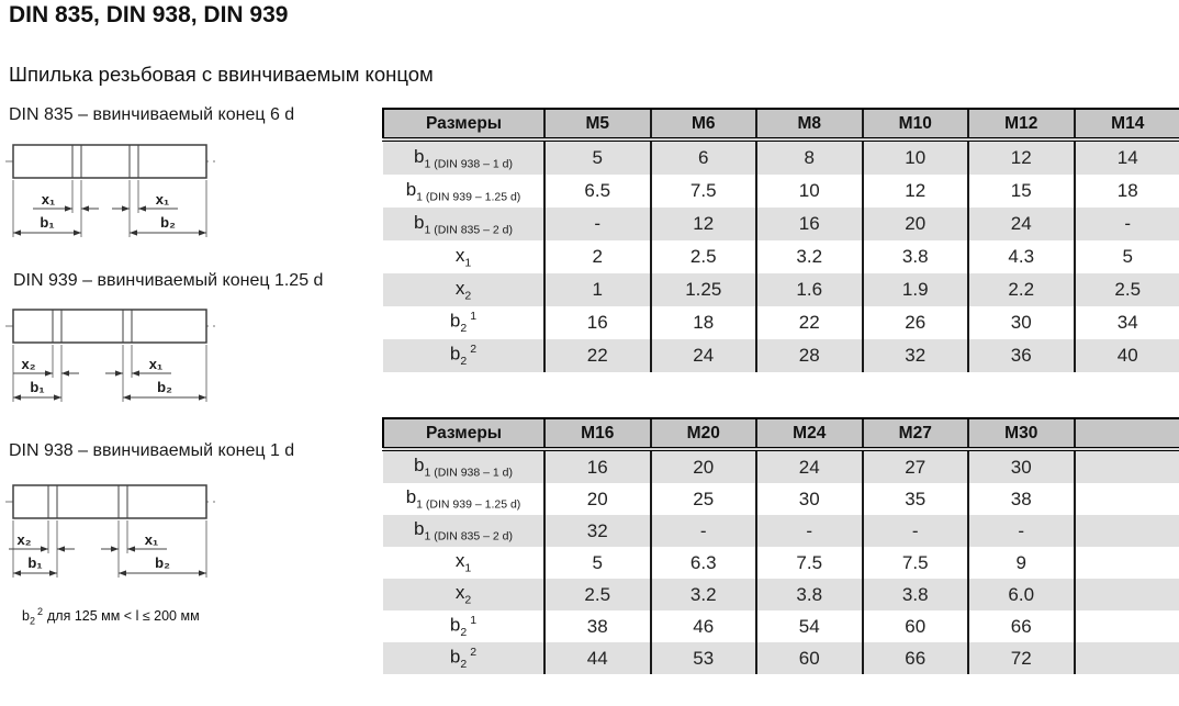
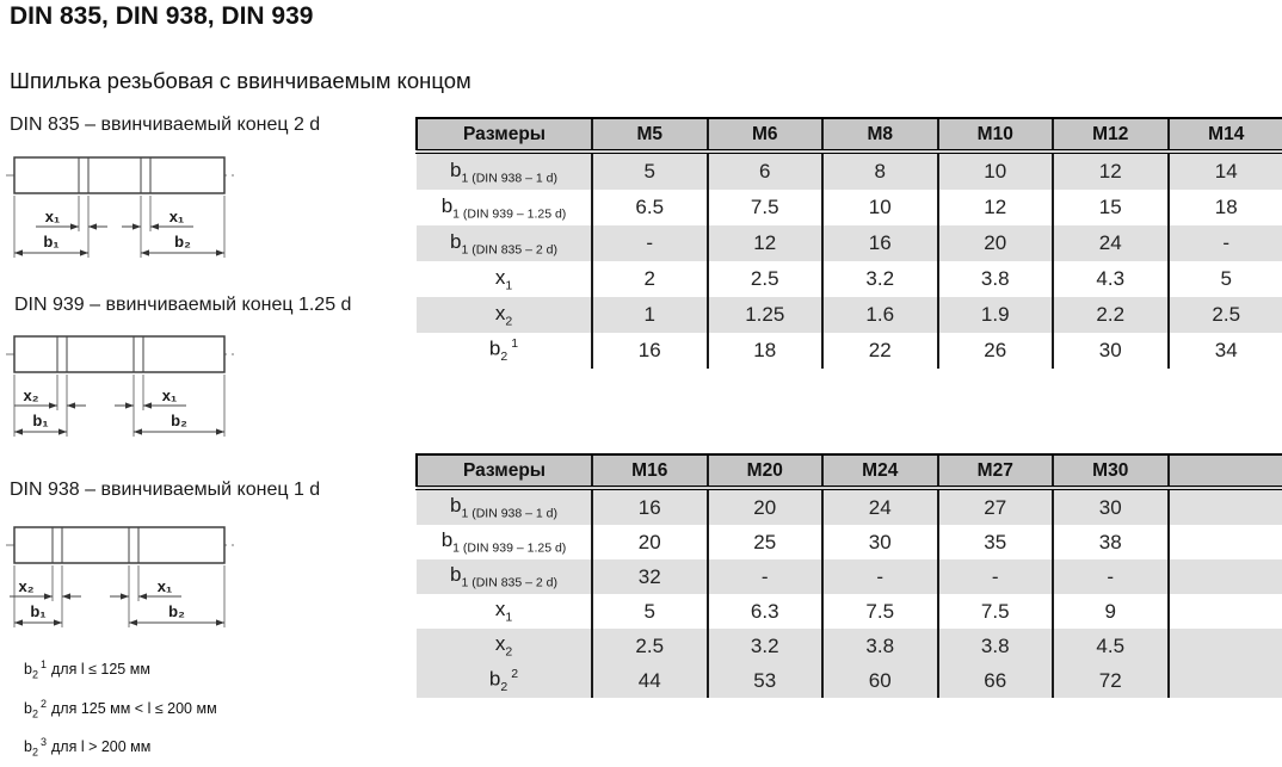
  DIN 835, DIN 938, DIN 939
  Шпилька резьбовая с ввинчиваемым концом
- DIN 835 – ввинчиваемый конец 6 d
+ DIN 835 – ввинчиваемый конец 2 d
  x₁
  x₁
  b₁
  b₂
  DIN 939 – ввинчиваемый конец 1.25 d
  x₂
  x₁
  b₁
  b₂
  DIN 938 – ввинчиваемый конец 1 d
  x₂
  x₁
  b₁
  b₂
  Размеры	M5	M6	M8	M10	M12	M14
  b1 (DIN 938 – 1 d)	5	6	8	10	12	14
  b1 (DIN 939 – 1.25 d)	6.5	7.5	10	12	15	18
  b1 (DIN 835 – 2 d)	-	12	16	20	24	-
  x1	2	2.5	3.2	3.8	4.3	5
  x2	1	1.25	1.6	1.9	2.2	2.5
  b21	16	18	22	26	30	34
- b22	22	24	28	32	36	40
  Размеры	M16	M20	M24	M27	M30
  b1 (DIN 938 – 1 d)	16	20	24	27	30
  b1 (DIN 939 – 1.25 d)	20	25	30	35	38
  b1 (DIN 835 – 2 d)	32	-	-	-	-
  x1	5	6.3	7.5	7.5	9
- x2	2.5	3.2	3.8	3.8	6.0
+ x2	2.5	3.2	3.8	3.8	4.5
- b21	38	46	54	60	66
  b22	44	53	60	66	72
+ b21 для l ≤ 125 мм
  b22 для 125 мм < l ≤ 200 мм
+ b23 для l > 200 мм
